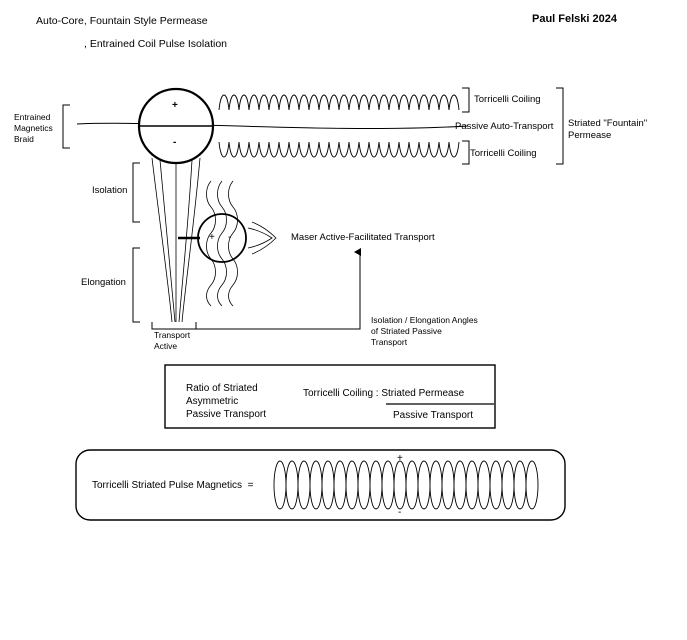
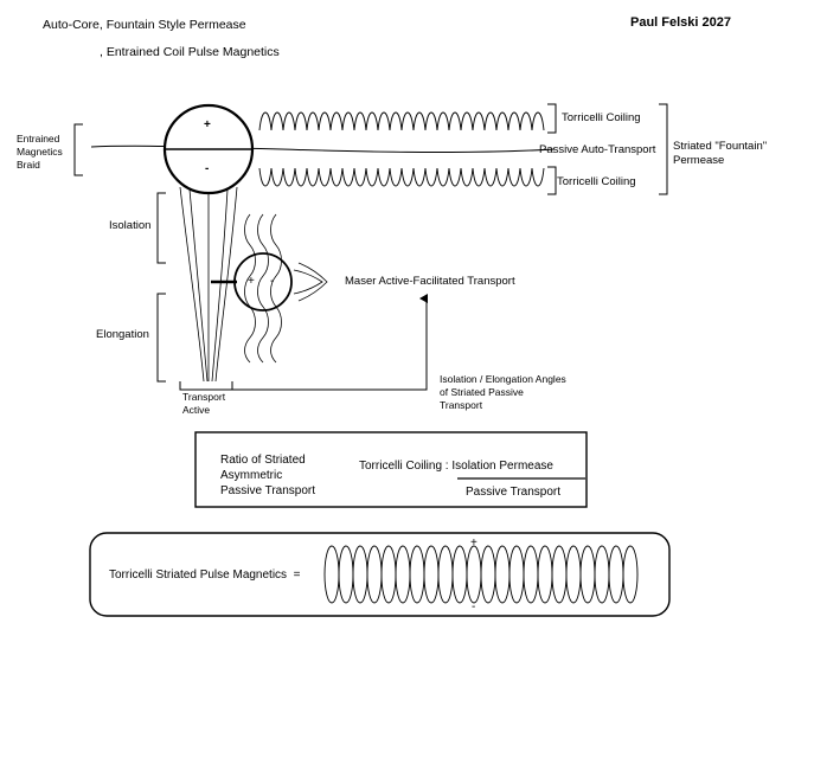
  Auto-Core, Fountain Style Permease
- , Entrained Coil Pulse Isolation
+ , Entrained Coil Pulse Magnetics
- Paul Felski 2024
+ Paul Felski 2027
  +
  -
  +
  -
  Entrained
  Magnetics
  Braid
  Isolation
  Elongation
  Transport
  Active
  Torricelli Coiling
  Passive Auto-Transport
  Torricelli Coiling
  Striated "Fountain"
  Permease
  Maser Active-Facilitated Transport
  Isolation / Elongation Angles
  of Striated Passive
  Transport
  Ratio of Striated
  Asymmetric
  Passive Transport
- Torricelli Coiling : Striated Permease
+ Torricelli Coiling : Isolation Permease
  Passive Transport
  Torricelli Striated Pulse Magnetics =
  +
  -
